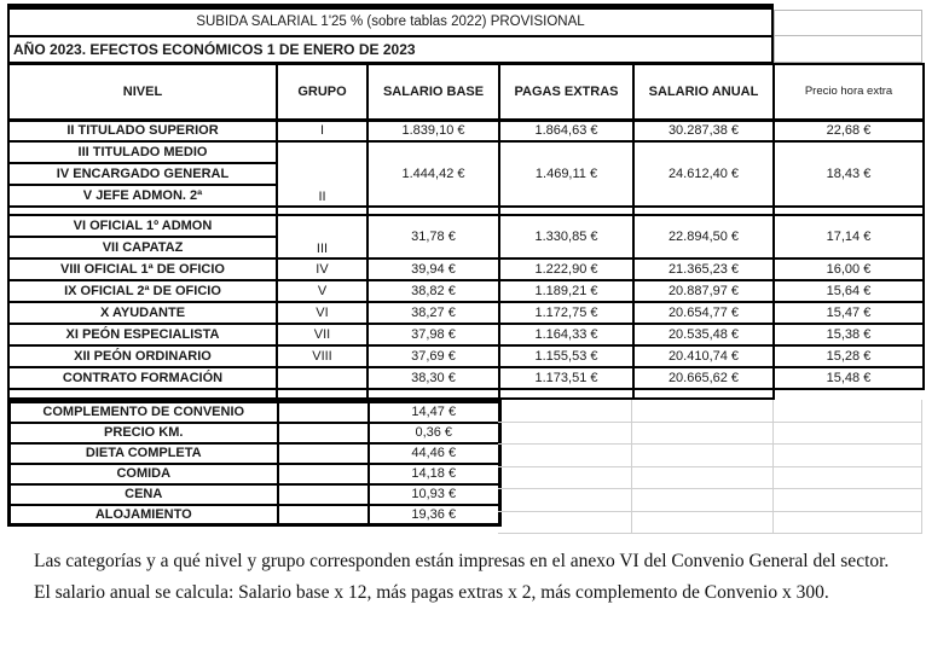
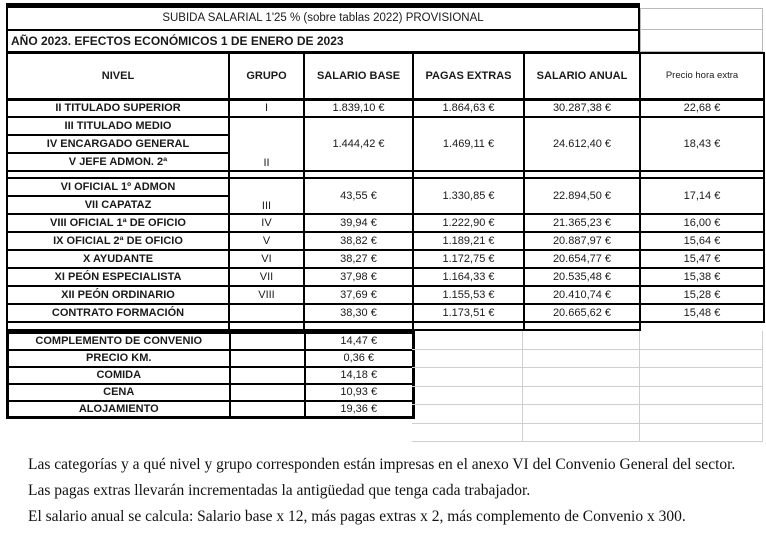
  SUBIDA SALARIAL 1'25 % (sobre tablas 2022) PROVISIONAL
  AÑO 2023. EFECTOS ECONÓMICOS 1 DE ENERO DE 2023
  NIVEL	GRUPO	SALARIO BASE	PAGAS EXTRAS	SALARIO ANUAL	Precio hora extra
  II TITULADO SUPERIOR	I	1.839,10 €	1.864,63 €	30.287,38 €	22,68 €
  III TITULADO MEDIO	II	1.444,42 €	1.469,11 €	24.612,40 €	18,43 €
  IV ENCARGADO GENERAL
  V JEFE ADMON. 2ª
- VI OFICIAL 1º ADMON	III	31,78 €	1.330,85 €	22.894,50 €	17,14 €
+ VI OFICIAL 1º ADMON	III	43,55 €	1.330,85 €	22.894,50 €	17,14 €
  VII CAPATAZ
  VIII OFICIAL 1ª DE OFICIO	IV	39,94 €	1.222,90 €	21.365,23 €	16,00 €
  IX OFICIAL 2ª DE OFICIO	V	38,82 €	1.189,21 €	20.887,97 €	15,64 €
  X AYUDANTE	VI	38,27 €	1.172,75 €	20.654,77 €	15,47 €
  XI PEÓN ESPECIALISTA	VII	37,98 €	1.164,33 €	20.535,48 €	15,38 €
  XII PEÓN ORDINARIO	VIII	37,69 €	1.155,53 €	20.410,74 €	15,28 €
  CONTRATO FORMACIÓN		38,30 €	1.173,51 €	20.665,62 €	15,48 €
  COMPLEMENTO DE CONVENIO		14,47 €
  PRECIO KM.		0,36 €
- DIETA COMPLETA		44,46 €
  COMIDA		14,18 €
  CENA		10,93 €
  ALOJAMIENTO		19,36 €
  Las categorías y a qué nivel y grupo corresponden están impresas en el anexo VI del Convenio General del sector.
+ Las pagas extras llevarán incrementadas la antigüedad que tenga cada trabajador.
  El salario anual se calcula: Salario base x 12, más pagas extras x 2, más complemento de Convenio x 300.
